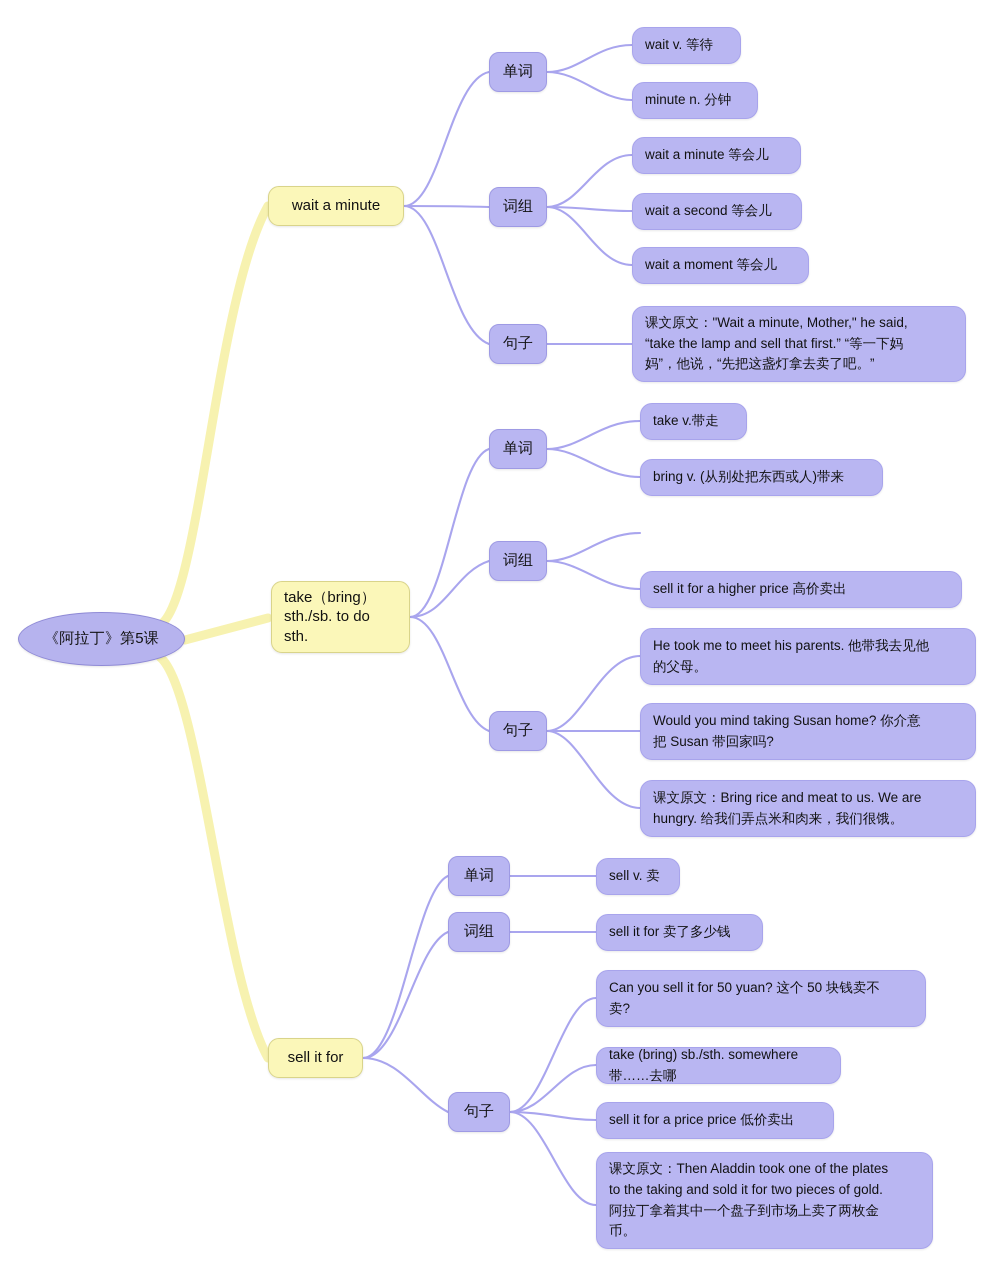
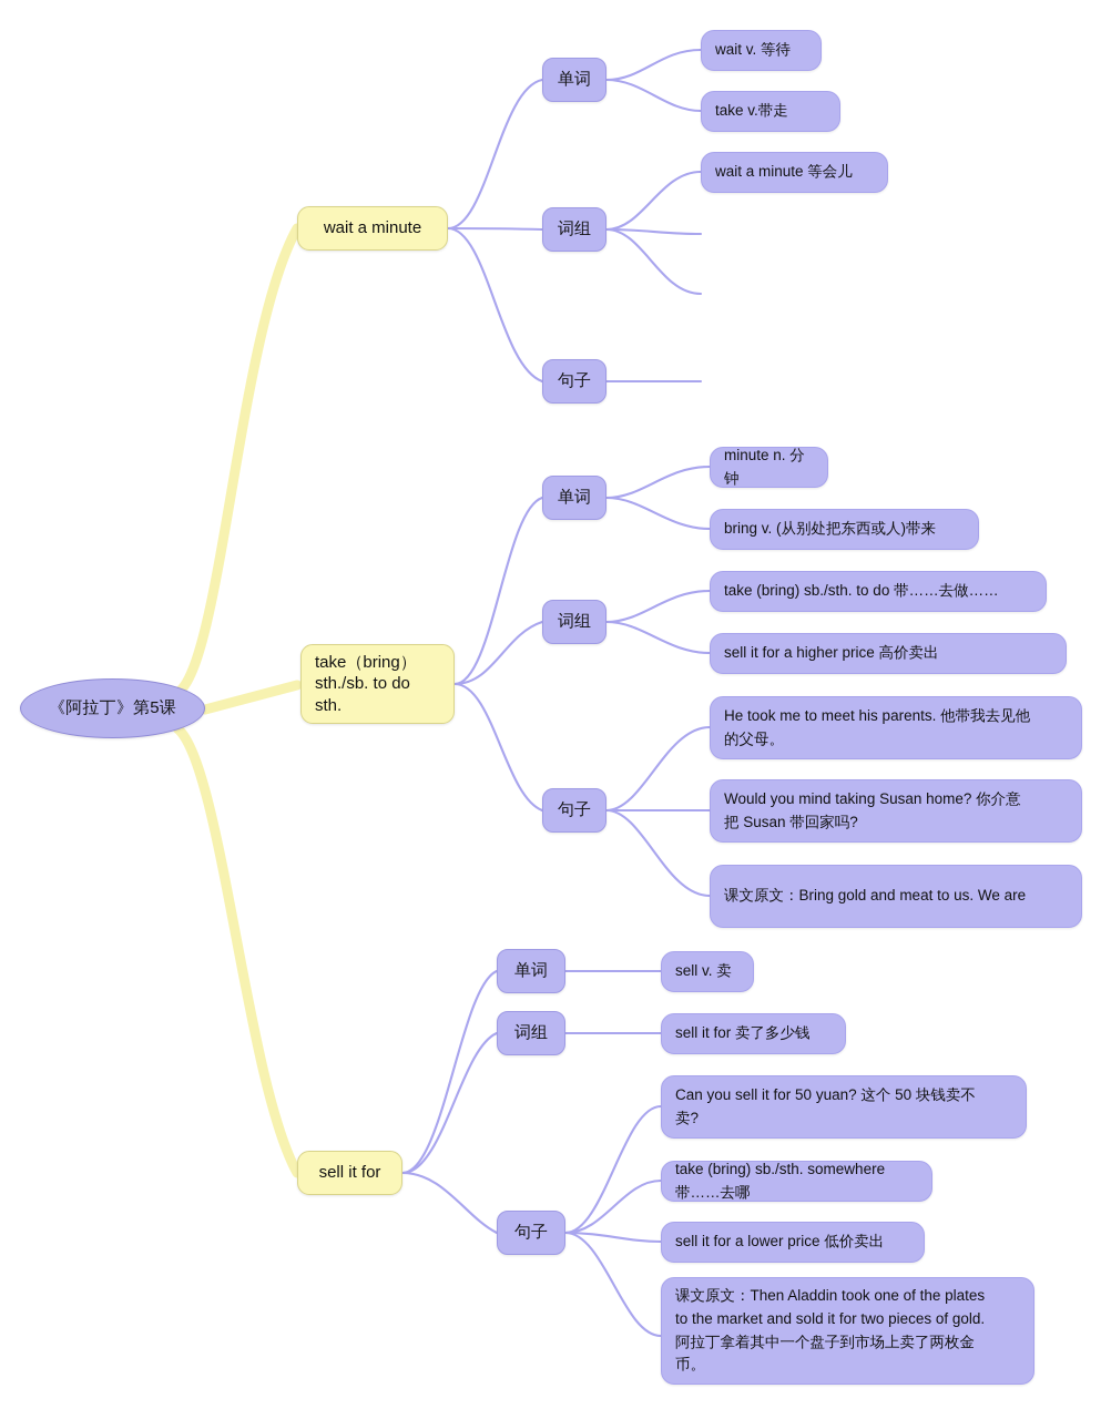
  《阿拉丁》第5课
  wait a minute
  单词
  词组
  句子
  wait v. 等待
- minute n. 分钟
+ take v.带走
  wait a minute 等会儿
- wait a second 等会儿
- wait a moment 等会儿
- 课文原文："Wait a minute, Mother," he said,
- “take the lamp and sell that first.” “等一下妈
- 妈”，他说，“先把这盏灯拿去卖了吧。”
  take（bring）
  sth./sb. to do
  sth.
  单词
  词组
  句子
- take v.带走
+ minute n. 分钟
  bring v. (从别处把东西或人)带来
+ take (bring) sb./sth. to do 带……去做……
  sell it for a higher price 高价卖出
  He took me to meet his parents. 他带我去见他
  的父母。
  Would you mind taking Susan home? 你介意
  把 Susan 带回家吗?
- 课文原文：Bring rice and meat to us. We are
+ 课文原文：Bring gold and meat to us. We are
- hungry. 给我们弄点米和肉来，我们很饿。
  sell it for
  单词
  词组
  句子
  sell v. 卖
  sell it for 卖了多少钱
  Can you sell it for 50 yuan? 这个 50 块钱卖不
  卖?
  take (bring) sb./sth. somewhere 带……去哪
- sell it for a price price 低价卖出
+ sell it for a lower price 低价卖出
  课文原文：Then Aladdin took one of the plates
- to the taking and sold it for two pieces of gold.
+ to the market and sold it for two pieces of gold.
  阿拉丁拿着其中一个盘子到市场上卖了两枚金
  币。
